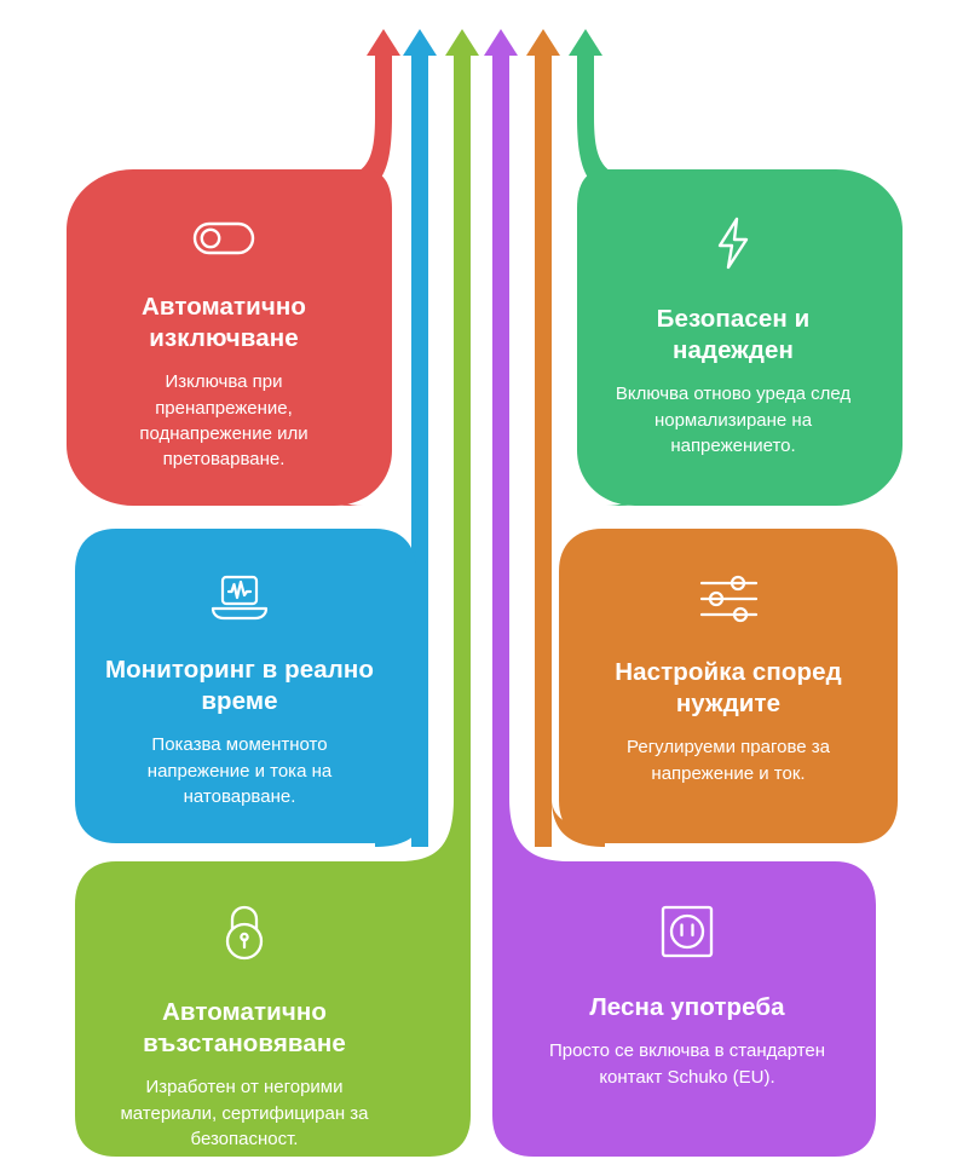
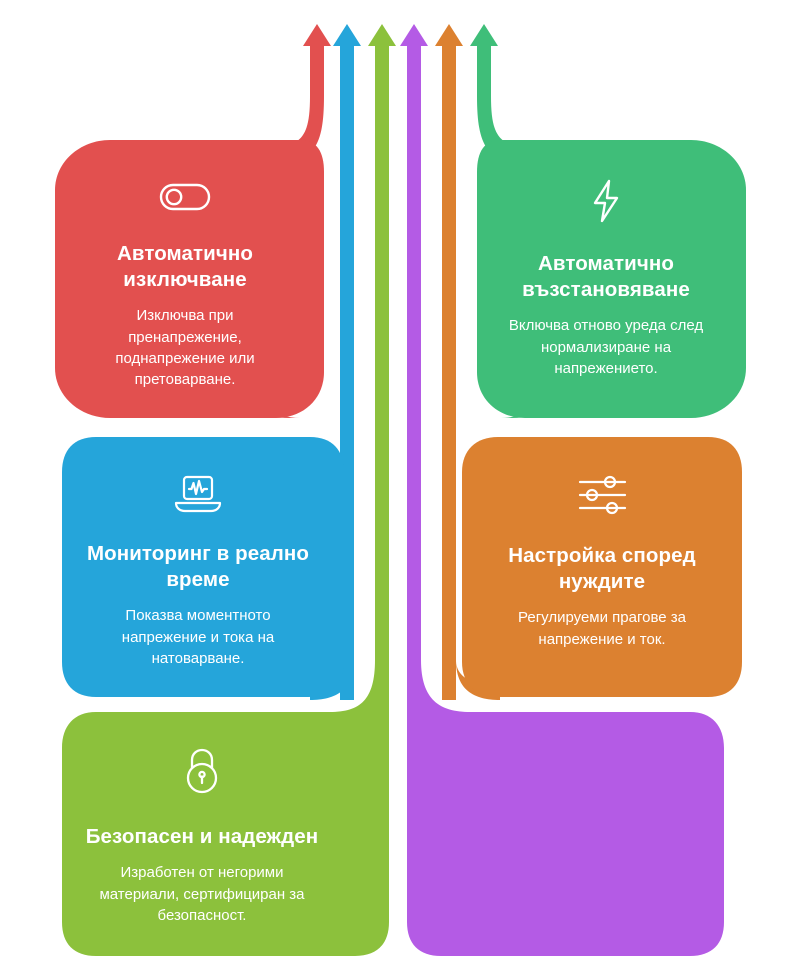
  Автоматично изключване
  Изключва при пренапрежение, поднапрежение или претоварване.
- Безопасен и надежден
+ Автоматично възстановяване
  Включва отново уреда след нормализиране на напрежението.
  Мониторинг в реално време
  Показва моментното напрежение и тока на натоварване.
  Настройка според нуждите
  Регулируеми прагове за напрежение и ток.
- Автоматично възстановяване
+ Безопасен и надежден
  Изработен от негорими материали, сертифициран за безопасност.
- Лесна употреба
- Просто се включва в стандартен контакт Schuko (EU).
